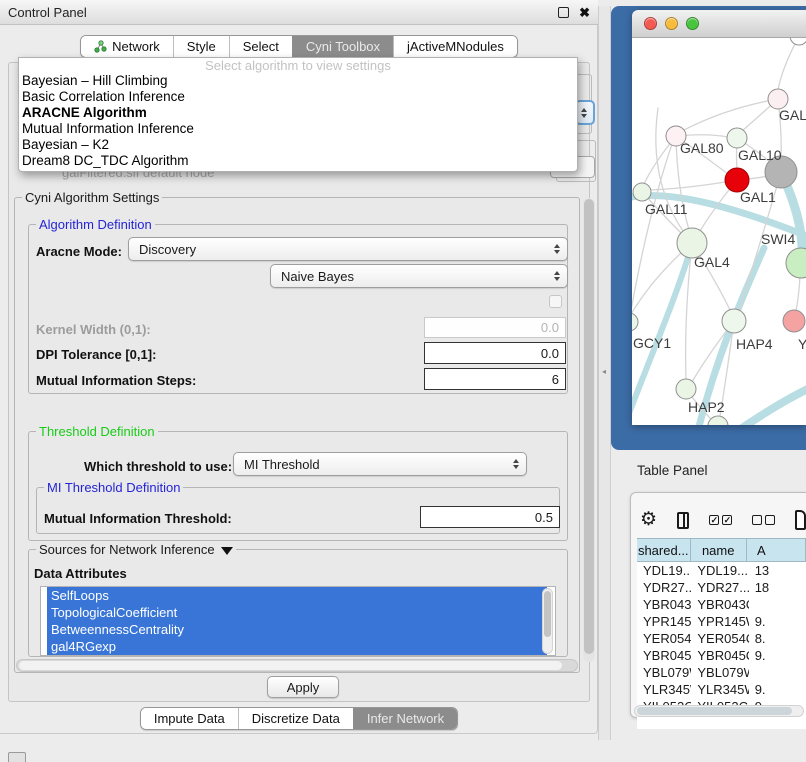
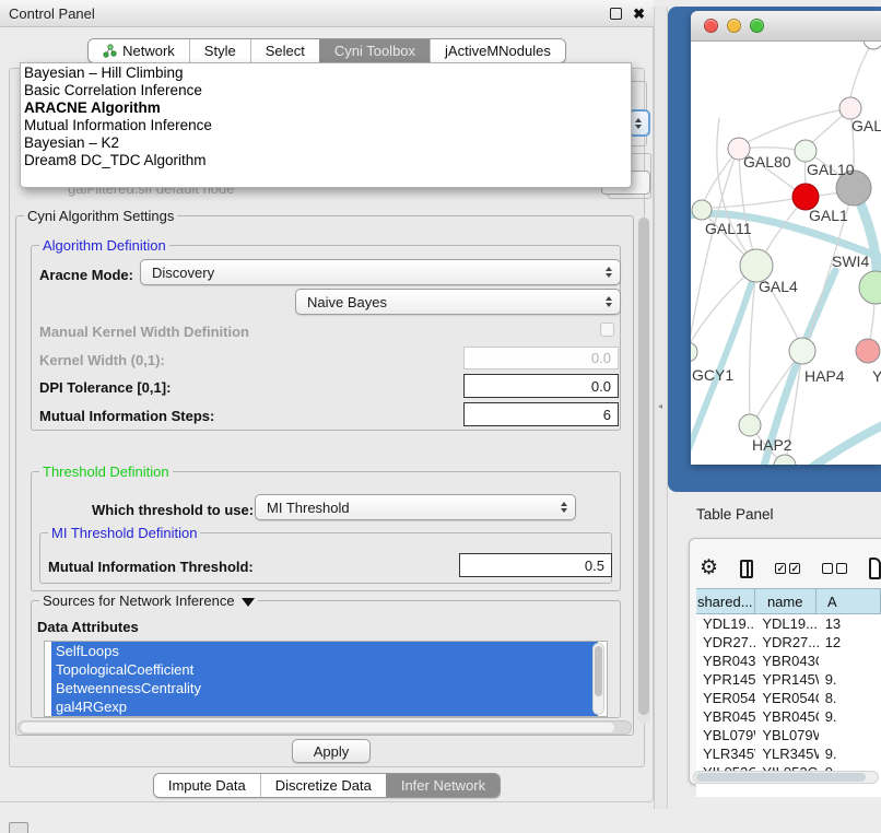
  Control Panel
  ✖
  Network
  Style
  Select
  Cyni Toolbox
  jActiveMNodules
  galFiltered.sif default node
- Select algorithm to view settings
  Bayesian – Hill Climbing
  Basic Correlation Inference
  ARACNE Algorithm
  Mutual Information Inference
  Bayesian – K2
  Dream8 DC_TDC Algorithm
  Cyni Algorithm Settings
  Algorithm Definition
  Aracne Mode:
  Discovery
  Naive Bayes
+ Manual Kernel Width Definition
  Kernel Width (0,1):
  0.0
  DPI Tolerance [0,1]:
  0.0
  Mutual Information Steps:
  6
  Threshold Definition
  Which threshold to use:
  MI Threshold
  MI Threshold Definition
  Mutual Information Threshold:
  0.5
  Sources for Network Inference
  Data Attributes
  SelfLoops
  TopologicalCoefficient
  BetweennessCentrality
  gal4RGexp
  Apply
  Impute Data
  Discretize Data
  Infer Network
  ◂
  GAL
  GAL80
  GAL10
  GAL1
  GAL11
  GAL4
  SWI4
  GCY1
  HAP4
  Y
  HAP2
  Table Panel
  ⚙
  ✓
  ✓
  shared...
  name
  A
  YDL19..
  YDL19...
  13
  YDR27..
  YDR27...
- 18
+ 12
  YBR043
  YBR043
  YPR145
  YPR145
  9.
  YER054
  YER054
  8.
  YBR045
  YBR045
  9.
  YBL079
  YBL079
  YLR345
  YLR345
  9.
